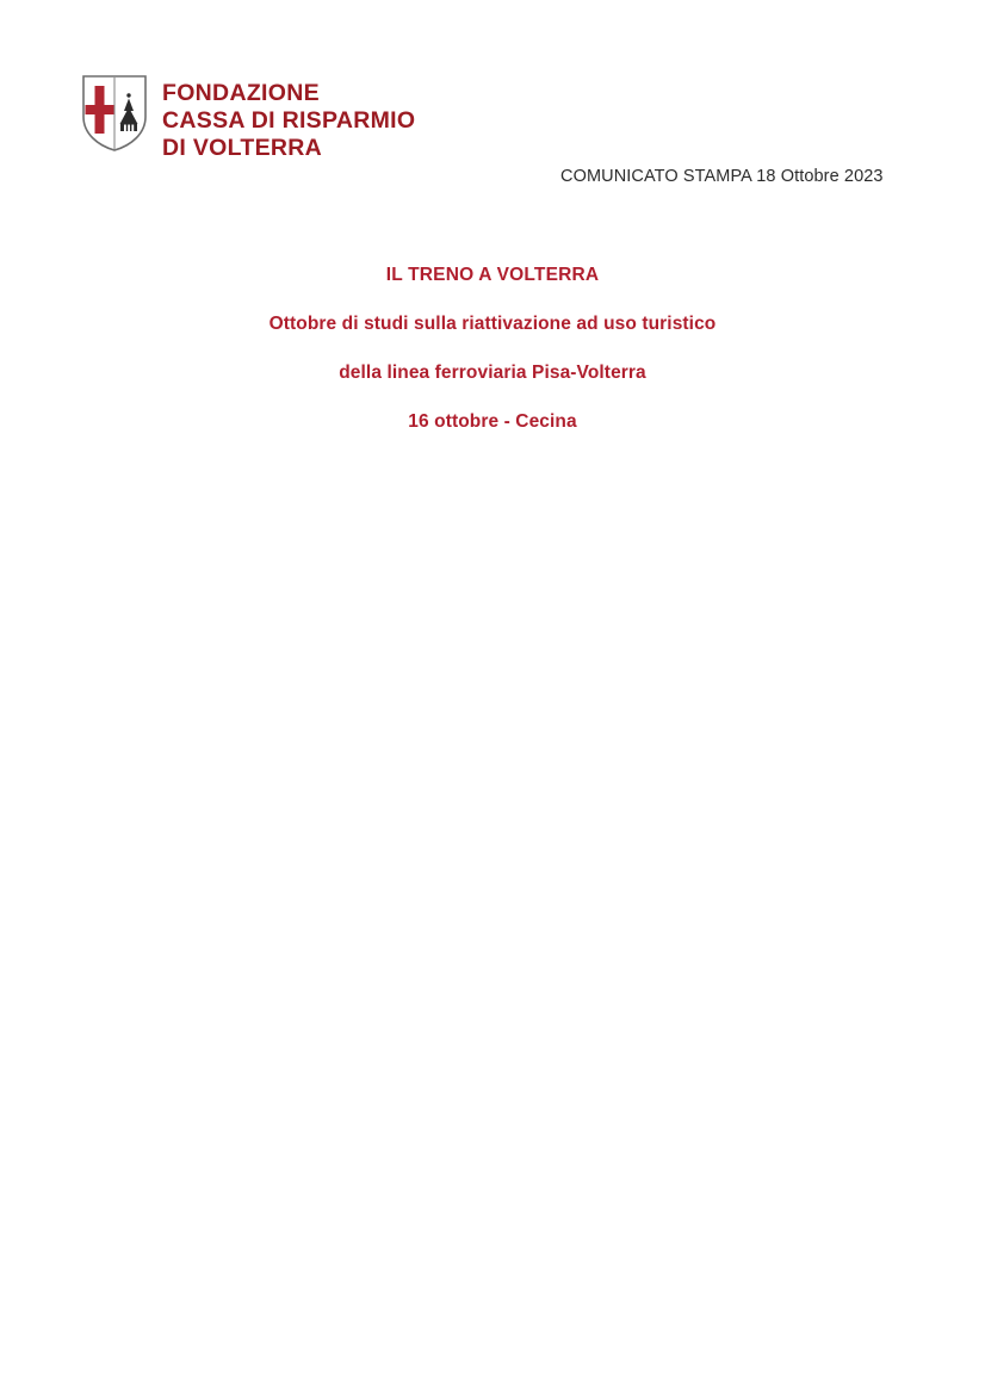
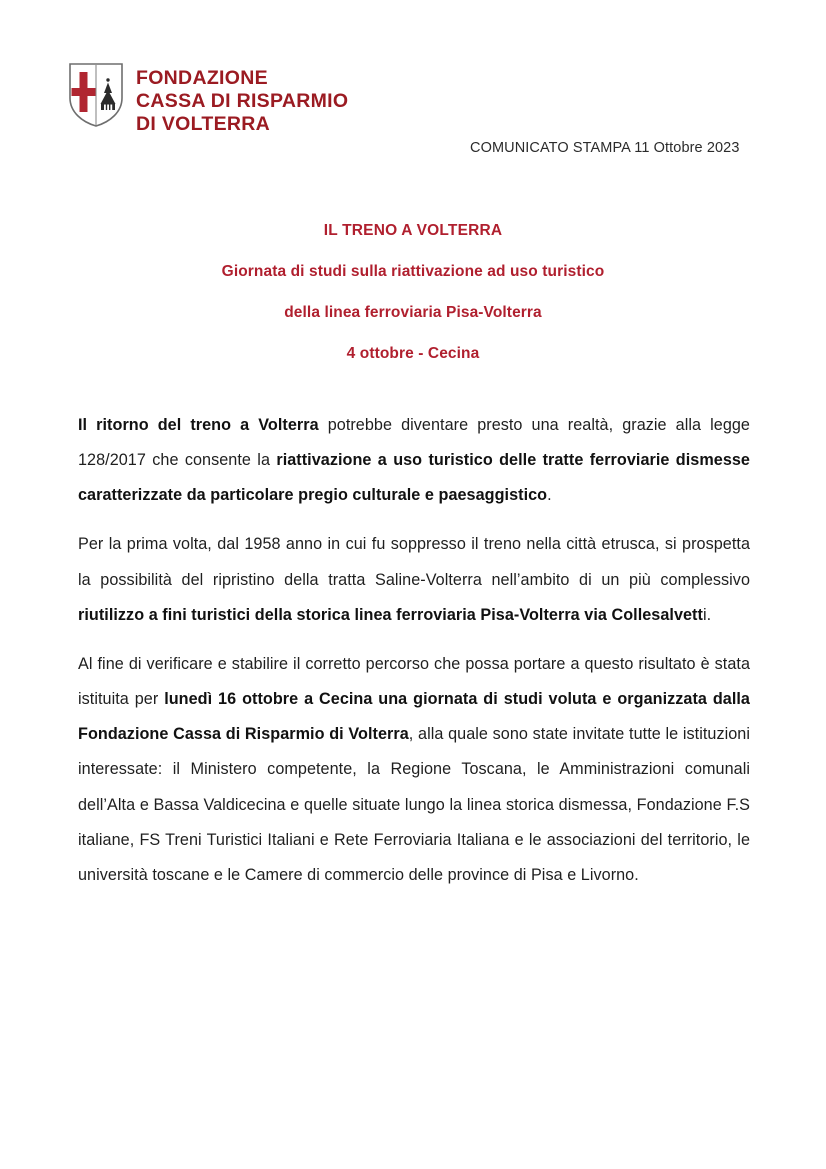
  FONDAZIONE
  CASSA DI RISPARMIO
  DI VOLTERRA
- COMUNICATO STAMPA 18 Ottobre 2023
+ COMUNICATO STAMPA 11 Ottobre 2023
  IL TRENO A VOLTERRA
- Ottobre di studi sulla riattivazione ad uso turistico
+ Giornata di studi sulla riattivazione ad uso turistico
  della linea ferroviaria Pisa-Volterra
- 16 ottobre - Cecina
+ 4 ottobre - Cecina
+ Il ritorno del treno a Volterra potrebbe diventare presto una realtà, grazie alla legge 128/2017 che consente la riattivazione a uso turistico delle tratte ferroviarie dismesse caratterizzate da particolare pregio culturale e paesaggistico.
+ Per la prima volta, dal 1958 anno in cui fu soppresso il treno nella città etrusca, si prospetta la possibilità del ripristino della tratta Saline-Volterra nell’ambito di un più complessivo riutilizzo a fini turistici della storica linea ferroviaria Pisa-Volterra via Collesalvetti.
+ Al fine di verificare e stabilire il corretto percorso che possa portare a questo risultato è stata istituita per lunedì 16 ottobre a Cecina una giornata di studi voluta e organizzata dalla Fondazione Cassa di Risparmio di Volterra, alla quale sono state invitate tutte le istituzioni interessate: il Ministero competente, la Regione Toscana, le Amministrazioni comunali dell’Alta e Bassa Valdicecina e quelle situate lungo la linea storica dismessa, Fondazione F.S italiane, FS Treni Turistici Italiani e Rete Ferroviaria Italiana e le associazioni del territorio, le università toscane e le Camere di commercio delle province di Pisa e Livorno.
